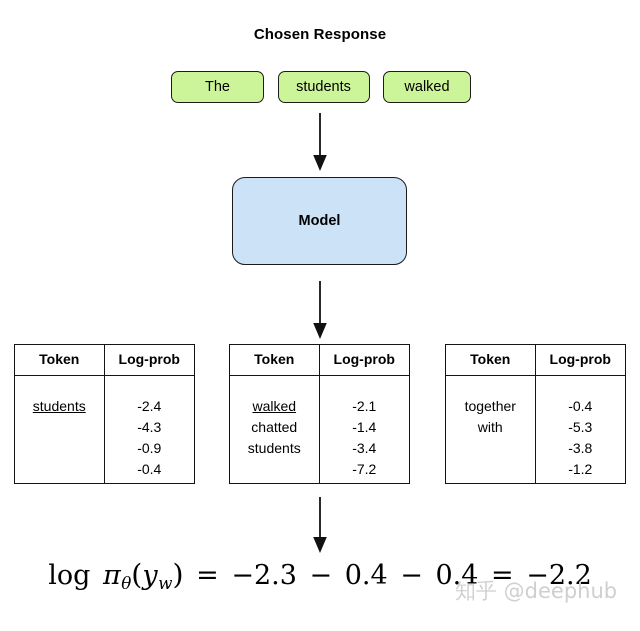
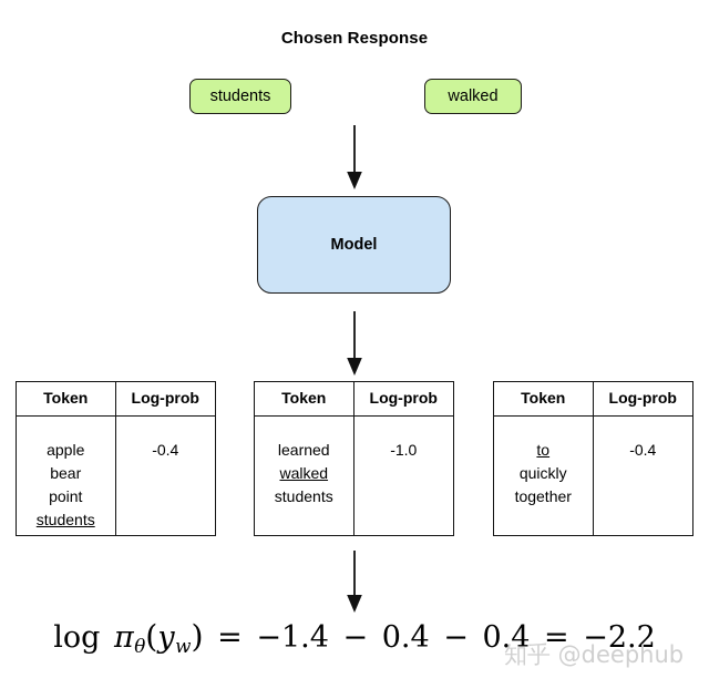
  Chosen Response
- The
  students
  walked
  Model
  Token
+ apple
+ bear
+ point
  students
  Log-prob
- -2.4
- -4.3
- -0.9
  -0.4
  Token
+ learned
  walked
- chatted
  students
  Log-prob
- -2.1
+ -1.0
- -1.4
- -3.4
- -7.2
  Token
+ to
+ quickly
  together
- with
  Log-prob
  -0.4
- -5.3
- -3.8
- -1.2
- log πθ(yw) = −2.3 − 0.4 − 0.4 = −2.2
+ log πθ(yw) = −1.4 − 0.4 − 0.4 = −2.2
  知乎 @deephub
